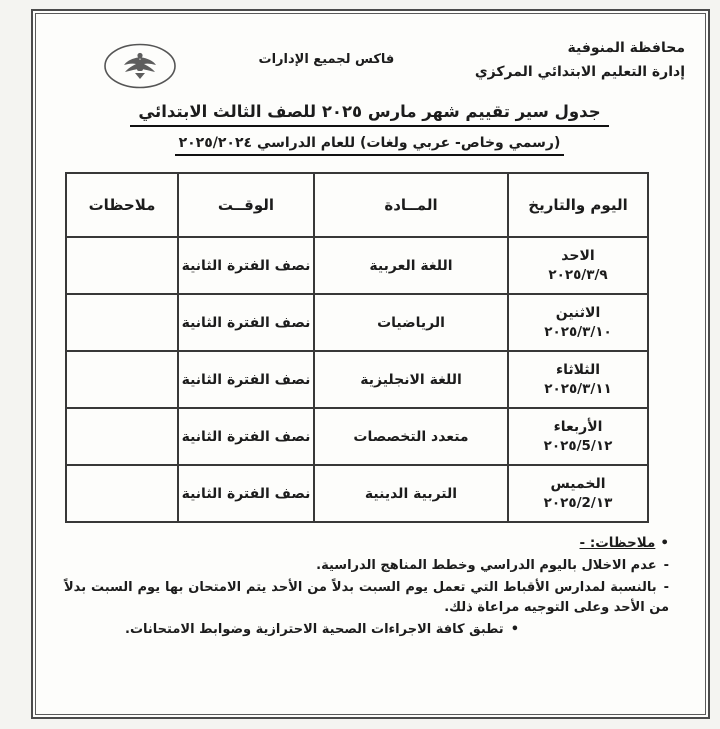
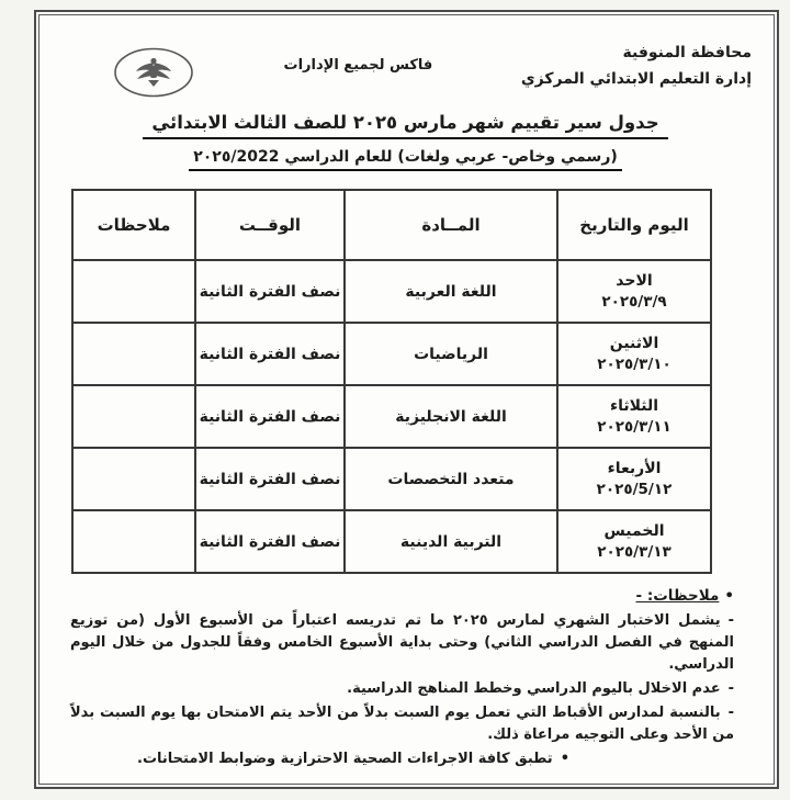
  محافظة المنوفية
  إدارة التعليم الابتدائي المركزي
  فاكس لجميع الإدارات
  جدول سير تقييم شهر مارس ٢٠٢٥ للصف الثالث الابتدائي
- (رسمي وخاص- عربي ولغات) للعام الدراسي ٢٠٢٥/٢٠٢٤
+ (رسمي وخاص- عربي ولغات) للعام الدراسي ٢٠٢٥/2022
  اليوم والتاريخ	المــادة	الوقــت	ملاحظات
  الاحد ٢٠٢٥/٣/٩	اللغة العربية	نصف الفترة الثانية
  الاثنين ٢٠٢٥/٣/١٠	الرياضيات	نصف الفترة الثانية
  الثلاثاء ٢٠٢٥/٣/١١	اللغة الانجليزية	نصف الفترة الثانية
  الأربعاء ٢٠٢٥/5/١٢	متعدد التخصصات	نصف الفترة الثانية
- الخميس ٢٠٢٥/2/١٣	التربية الدينية	نصف الفترة الثانية
+ الخميس ٢٠٢٥/٣/١٣	التربية الدينية	نصف الفترة الثانية
  •ملاحظات: -
+ -يشمل الاختبار الشهري لمارس ٢٠٢٥ ما تم تدريسه اعتباراً من الأسبوع الأول (من توزيع المنهج في الفصل الدراسي الثاني) وحتى بداية الأسبوع الخامس وفقاً للجدول من خلال اليوم الدراسي.
  -عدم الاخلال باليوم الدراسي وخطط المناهج الدراسية.
  -بالنسبة لمدارس الأقباط التي تعمل يوم السبت بدلاً من الأحد يتم الامتحان بها يوم السبت بدلاً من الأحد وعلى التوجيه مراعاة ذلك.
  •تطبق كافة الاجراءات الصحية الاحترازية وضوابط الامتحانات.
